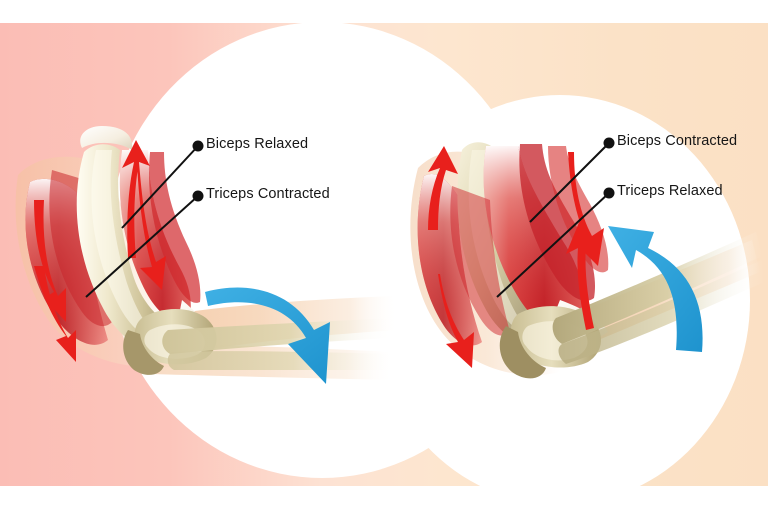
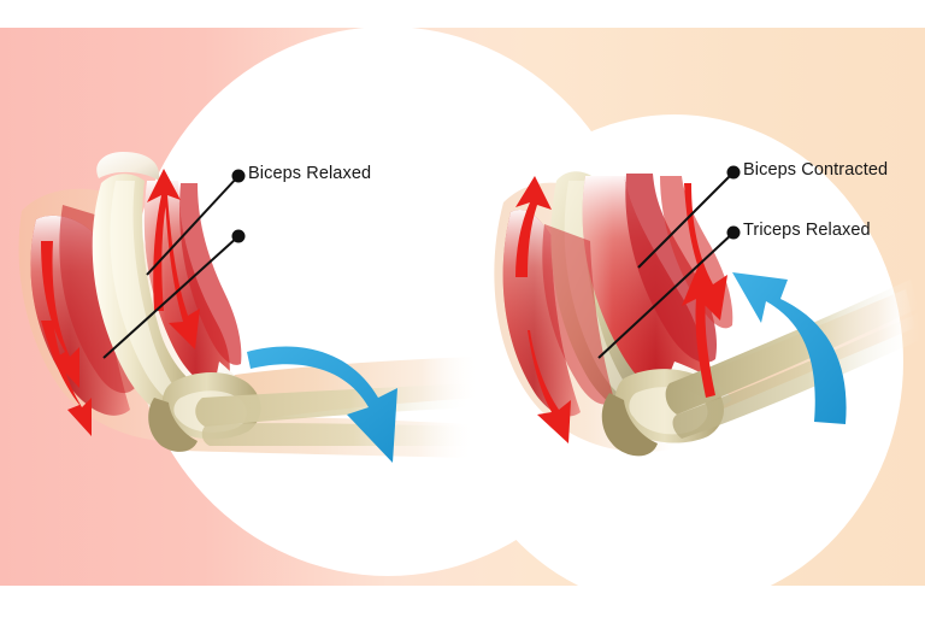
  Biceps Relaxed
- Triceps Contracted
  Biceps Contracted
  Triceps Relaxed
